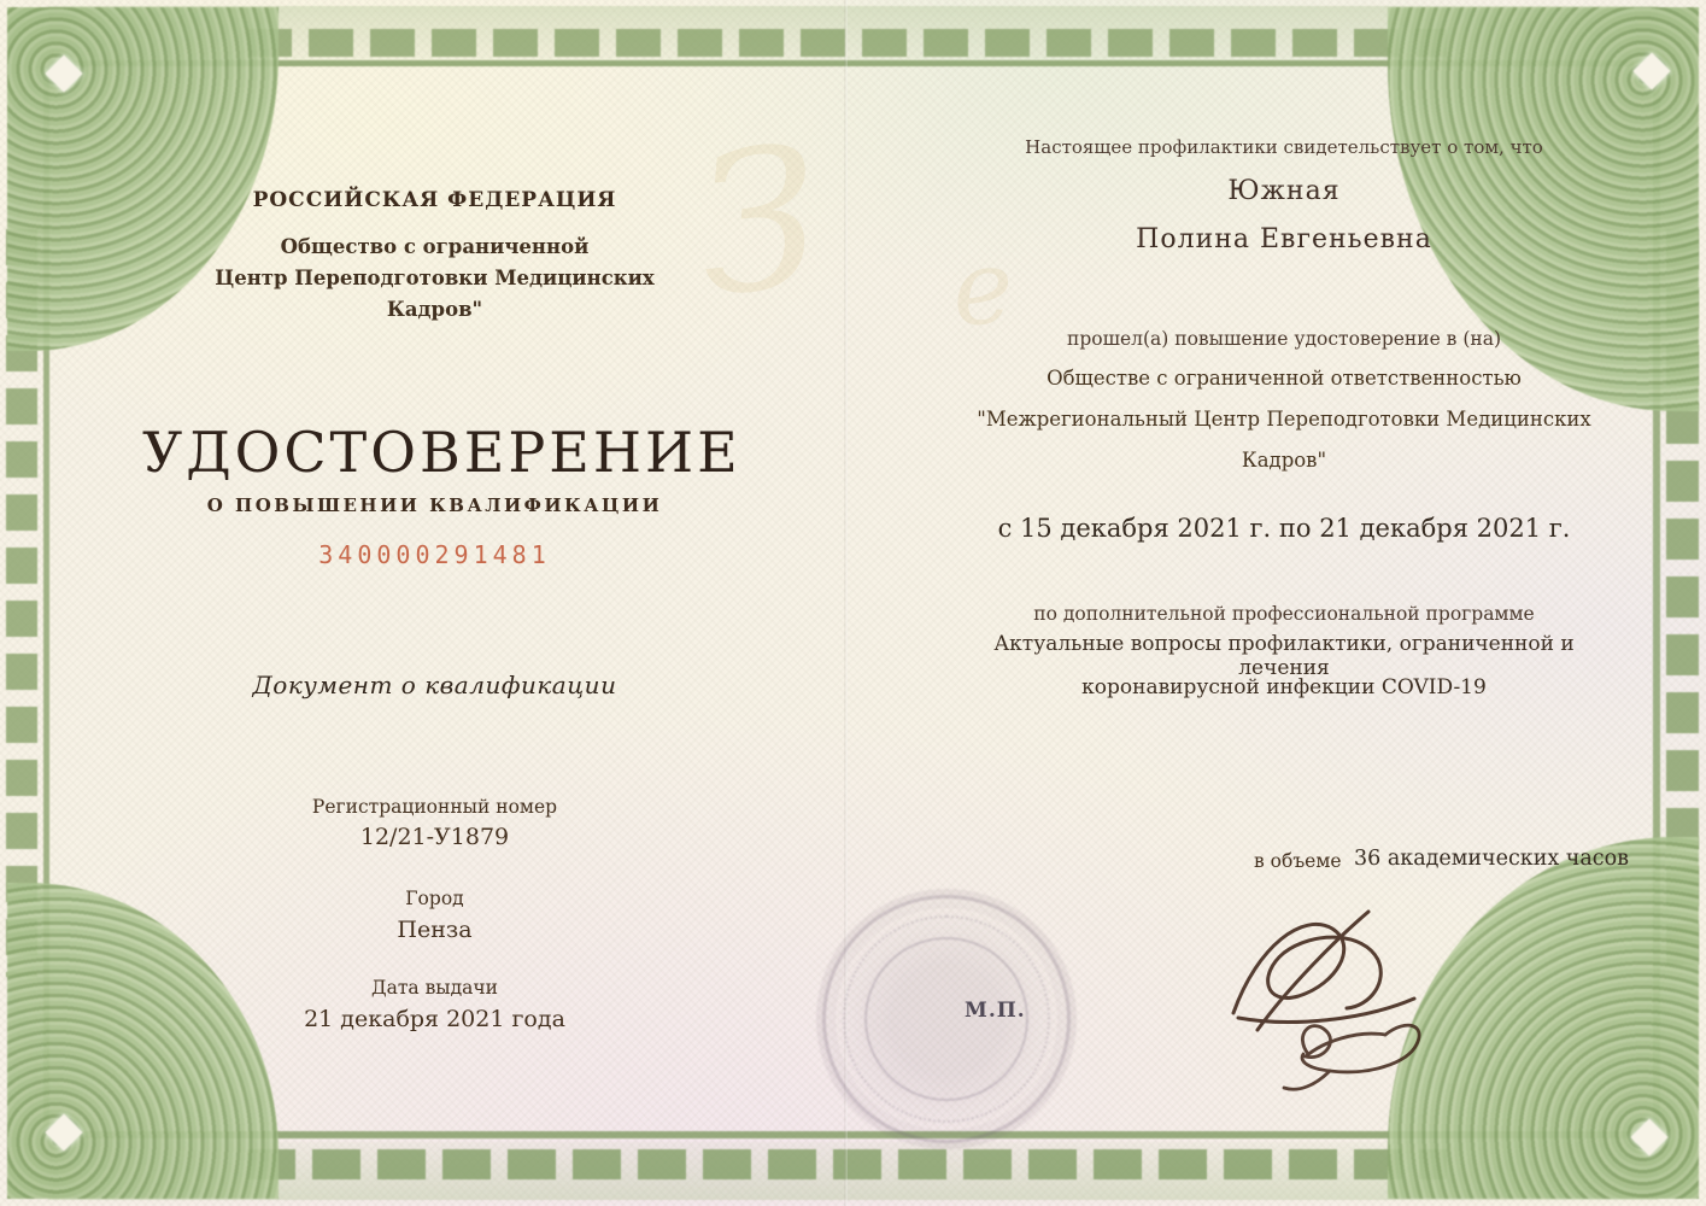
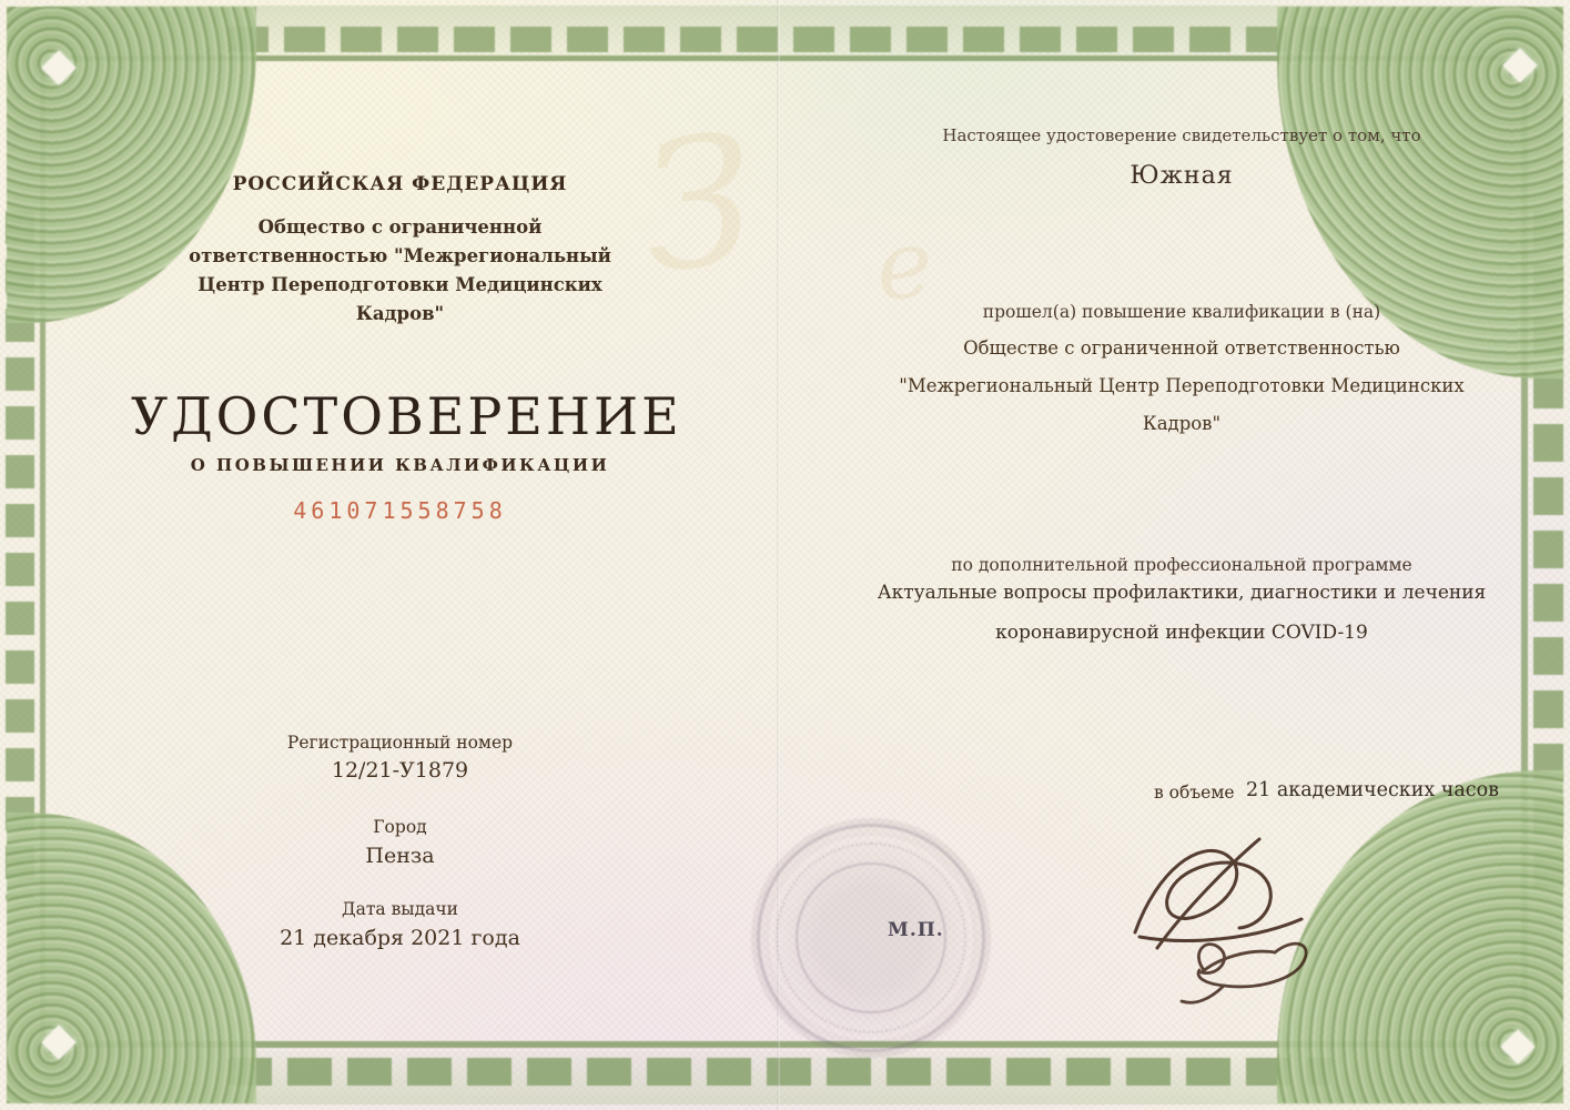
  РОССИЙСКАЯ ФЕДЕРАЦИЯ
  Общество с ограниченной
+ ответственностью "Межрегиональный
  Центр Переподготовки Медицинских
  Кадров"
  УДОСТОВЕРЕНИЕ
  О ПОВЫШЕНИИ КВАЛИФИКАЦИИ
- 340000291481
+ 461071558758
- Документ о квалификации
  Регистрационный номер
  12/21-У1879
  Город
  Пенза
  Дата выдачи
  21 декабря 2021 года
- Настоящее профилактики свидетельствует о том, что
+ Настоящее удостоверение свидетельствует о том, что
  Южная
- Полина Евгеньевна
- прошел(а) повышение удостоверение в (на)
+ прошел(а) повышение квалификации в (на)
  Обществе с ограниченной ответственностью
  "Межрегиональный Центр Переподготовки Медицинских
  Кадров"
- с 15 декабря 2021 г. по 21 декабря 2021 г.
  по дополнительной профессиональной программе
- Актуальные вопросы профилактики, ограниченной и лечения
+ Актуальные вопросы профилактики, диагностики и лечения
  коронавирусной инфекции COVID-19
  в объеме
- 36 академических часов
+ 21 академических часов
  М.П.
